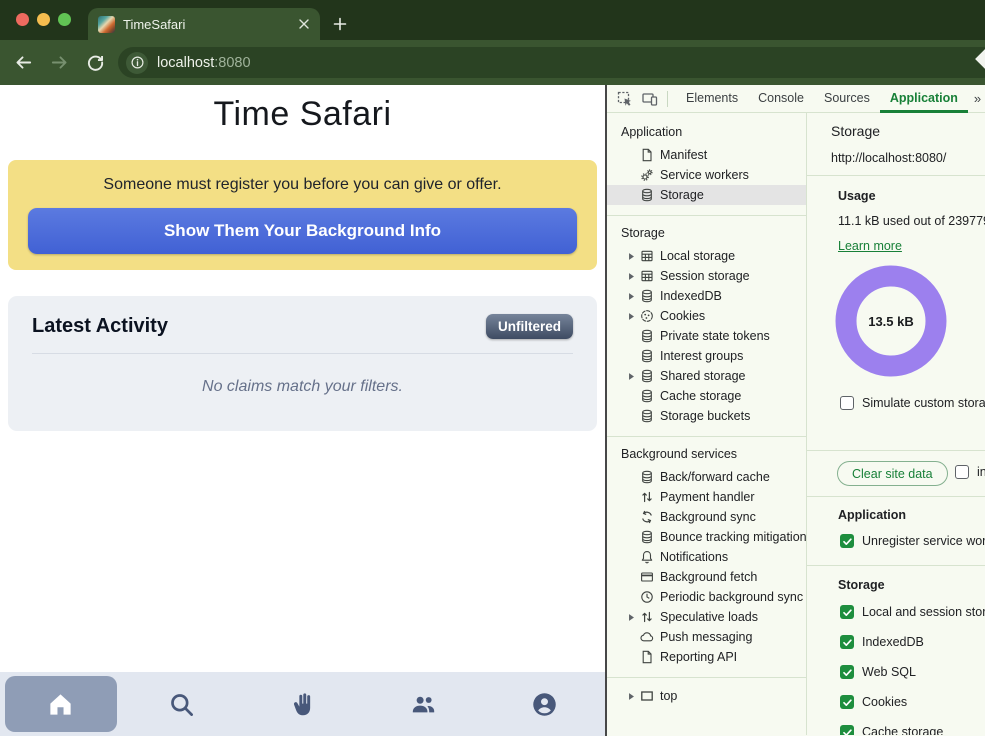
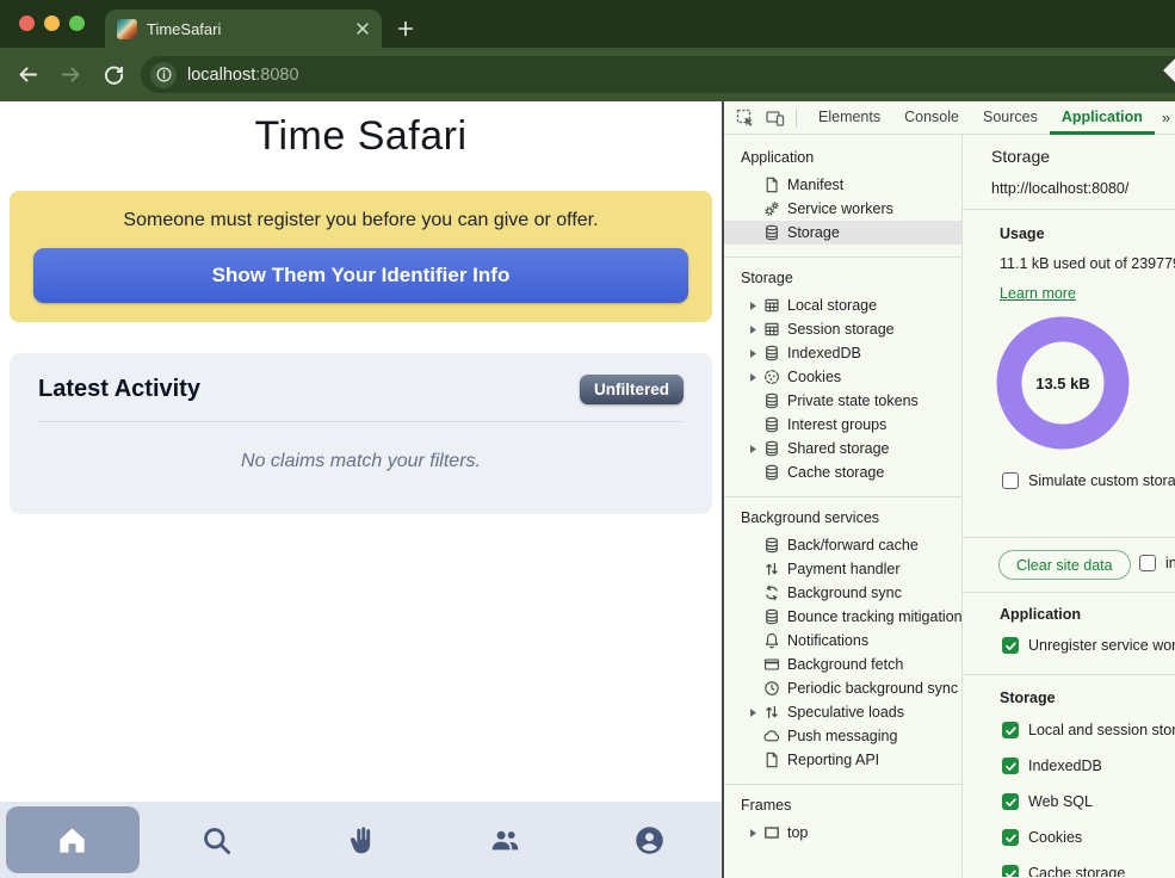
  TimeSafari
  localhost
  :8080
  Time Safari
  Someone must register you before you can give or offer.
- Show Them Your Background Info
+ Show Them Your Identifier Info
  Latest Activity
  Unfiltered
  No claims match your filters.
  Elements
  Console
  Sources
  Application
  »
  Application
  Manifest
  Service workers
  Storage
  Storage
  Local storage
  Session storage
  IndexedDB
  Cookies
  Private state tokens
  Interest groups
  Shared storage
  Cache storage
- Storage buckets
  Background services
  Back/forward cache
  Payment handler
  Background sync
  Bounce tracking mitigation
  Notifications
  Background fetch
  Periodic background sync
  Speculative loads
  Push messaging
  Reporting API
+ Frames
  top
  Storage
  http://localhost:8080/
  Usage
  11.1 kB used out of 23977
  Learn more
  13.5 kB
  Simulate custom stora
  Clear site data
  in
  Application
  Unregister service wor
  Storage
  Local and session stor
  IndexedDB
  Web SQL
  Cookies
  Cache storage
